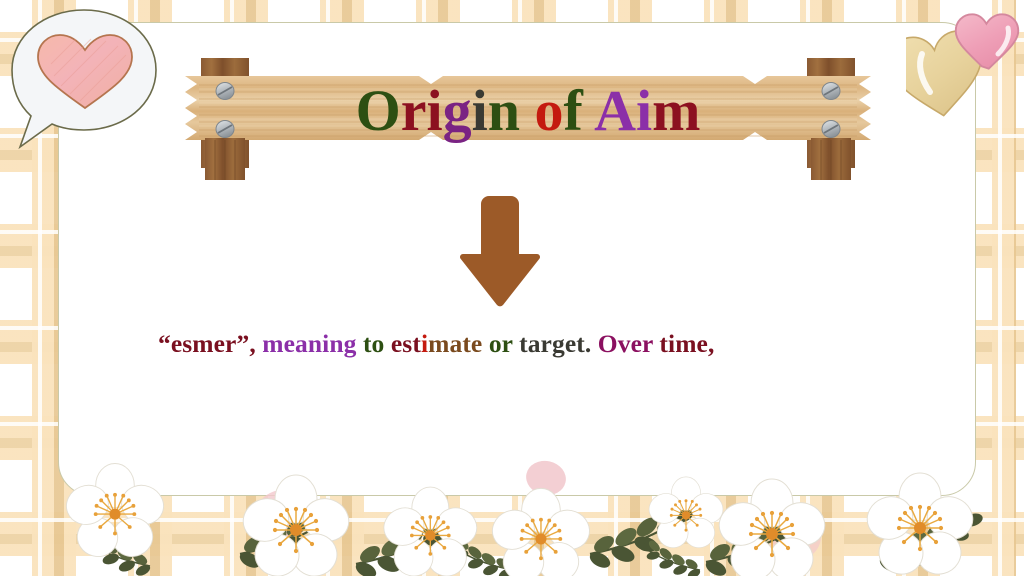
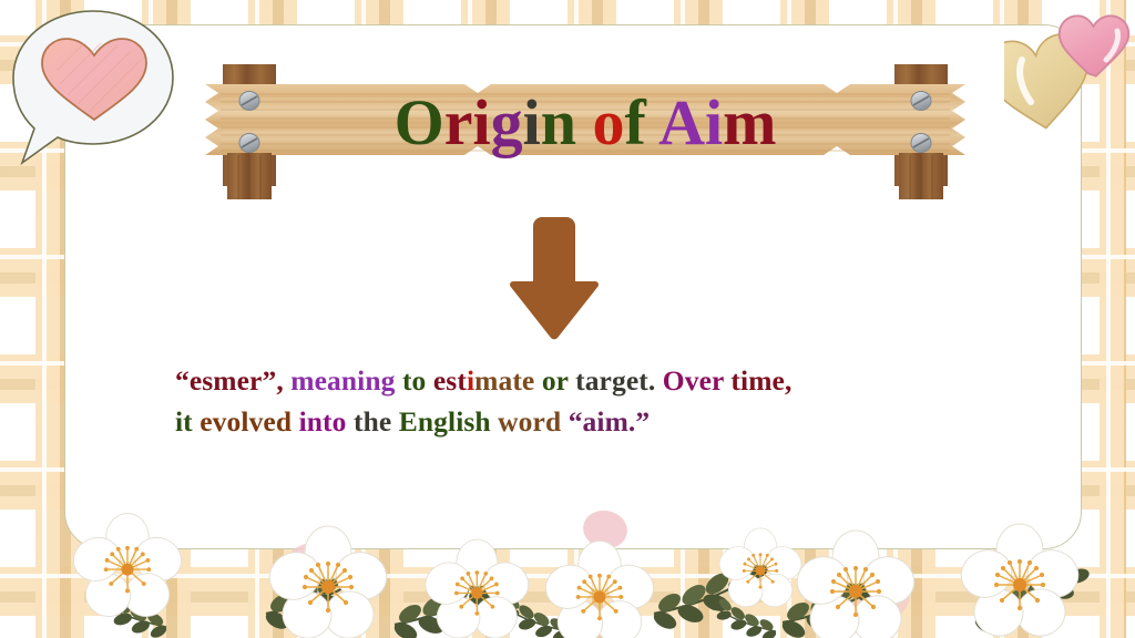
  Origin of Aim
  “esmer”, meaning to estimate or target. Over time,
+ it evolved into the English word “aim.”
